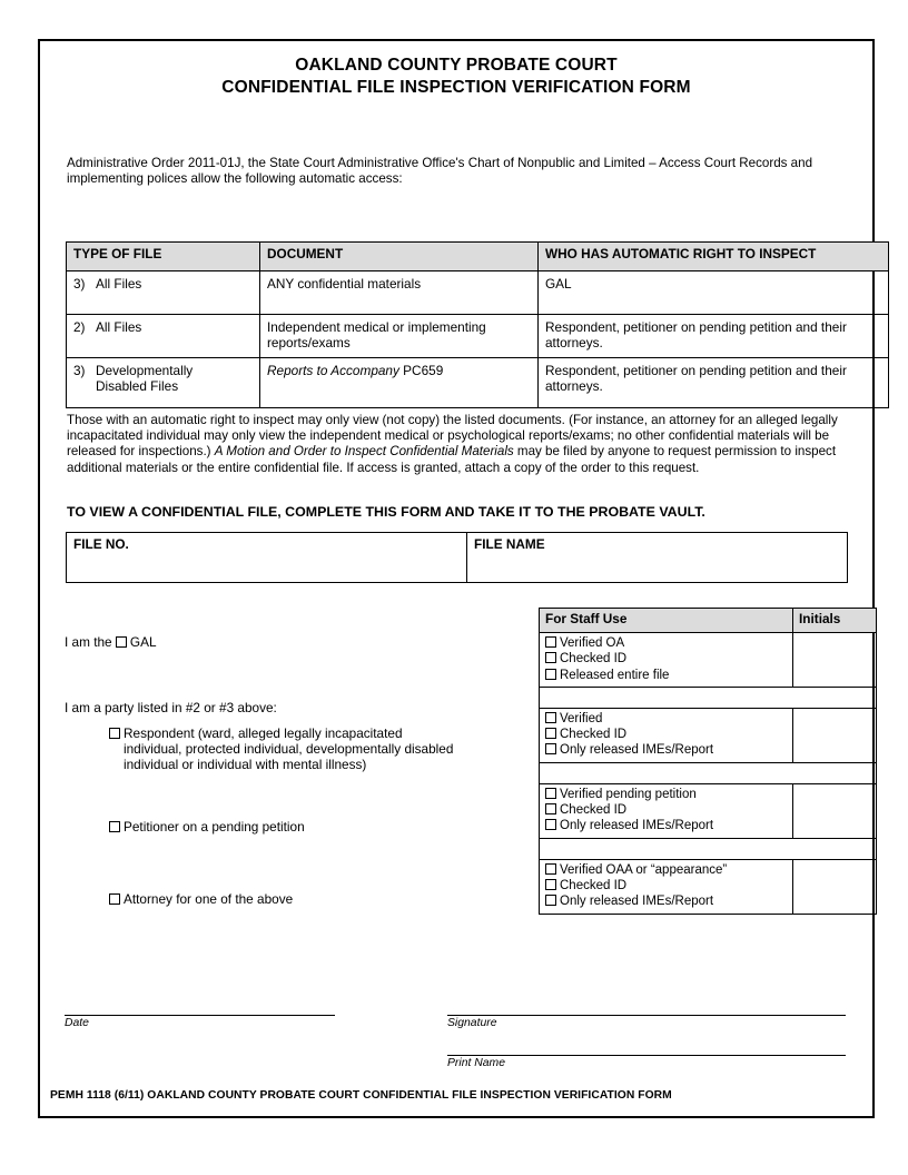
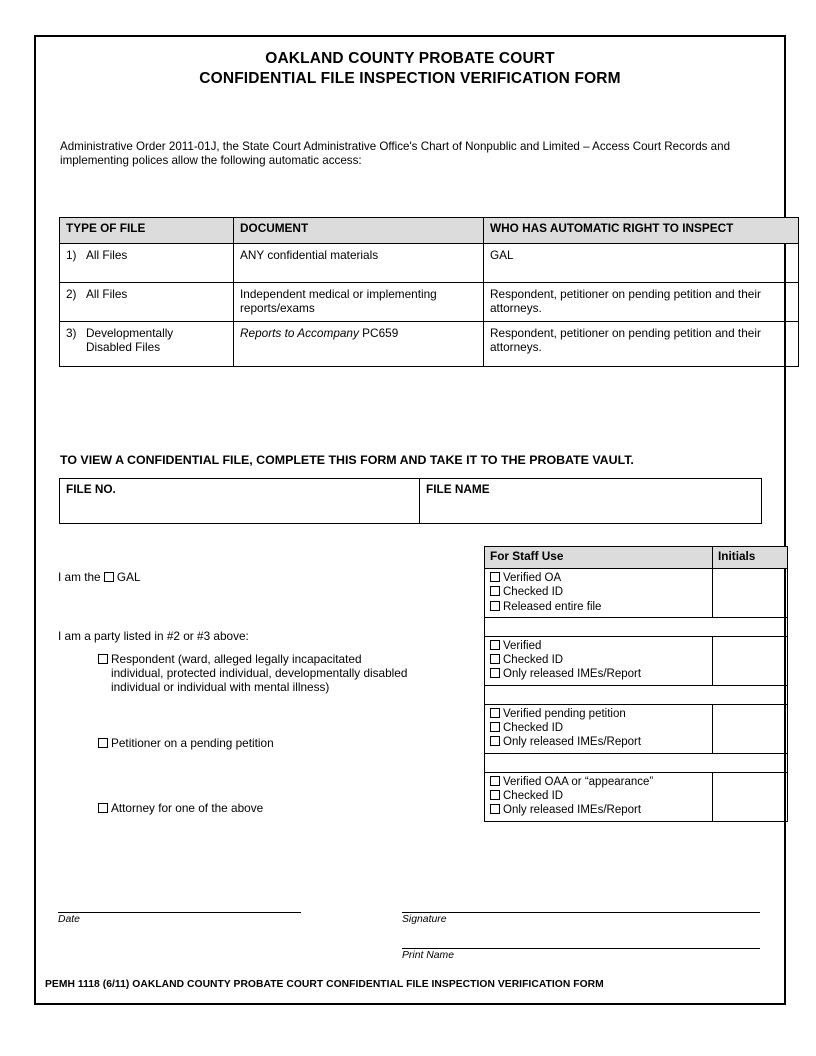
  OAKLAND COUNTY PROBATE COURT
  CONFIDENTIAL FILE INSPECTION VERIFICATION FORM
  Administrative Order 2011-01J, the State Court Administrative Office's Chart of Nonpublic and Limited – Access Court Records and implementing polices allow the following automatic access:
  TYPE OF FILE	DOCUMENT	WHO HAS AUTOMATIC RIGHT TO INSPECT
- 3) All Files	ANY confidential materials	GAL
+ 1) All Files	ANY confidential materials	GAL
  2) All Files	Independent medical or implementing reports/exams	Respondent, petitioner on pending petition and their attorneys.
  3) Developmentally Disabled Files	Reports to Accompany PC659	Respondent, petitioner on pending petition and their attorneys.
- Those with an automatic right to inspect may only view (not copy) the listed documents. (For instance, an attorney for an alleged legally incapacitated individual may only view the independent medical or psychological reports/exams; no other confidential materials will be released for inspections.) A Motion and Order to Inspect Confidential Materials may be filed by anyone to request permission to inspect additional materials or the entire confidential file. If access is granted, attach a copy of the order to this request.
  TO VIEW A CONFIDENTIAL FILE, COMPLETE THIS FORM AND TAKE IT TO THE PROBATE VAULT.
  FILE NO.	FILE NAME
  I am the GAL
  I am a party listed in #2 or #3 above:
  Respondent (ward, alleged legally incapacitated individual, protected individual, developmentally disabled individual or individual with mental illness)
  Petitioner on a pending petition
  Attorney for one of the above
  For Staff Use	Initials
  Verified OA Checked ID Released entire file
  Verified Checked ID Only released IMEs/Report
  Verified pending petition Checked ID Only released IMEs/Report
  Verified OAA or “appearance” Checked ID Only released IMEs/Report
  Date
  Signature
  Print Name
  PEMH 1118 (6/11) OAKLAND COUNTY PROBATE COURT CONFIDENTIAL FILE INSPECTION VERIFICATION FORM
